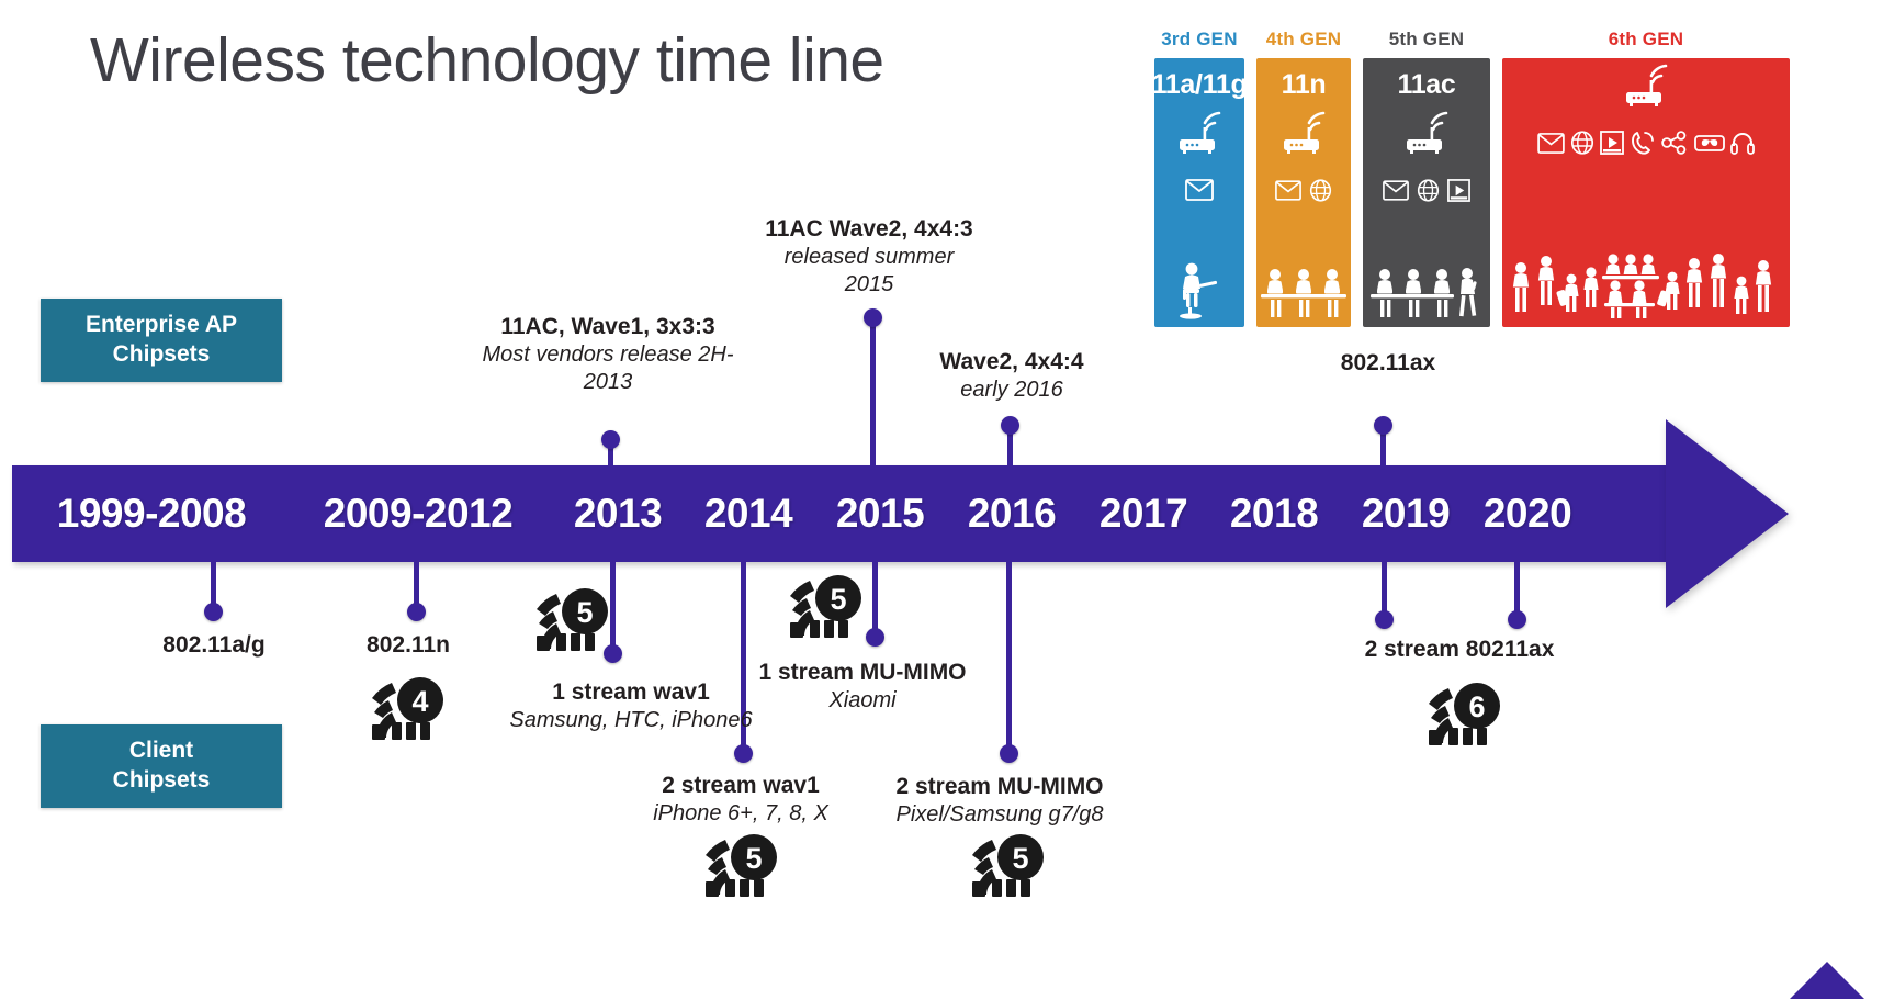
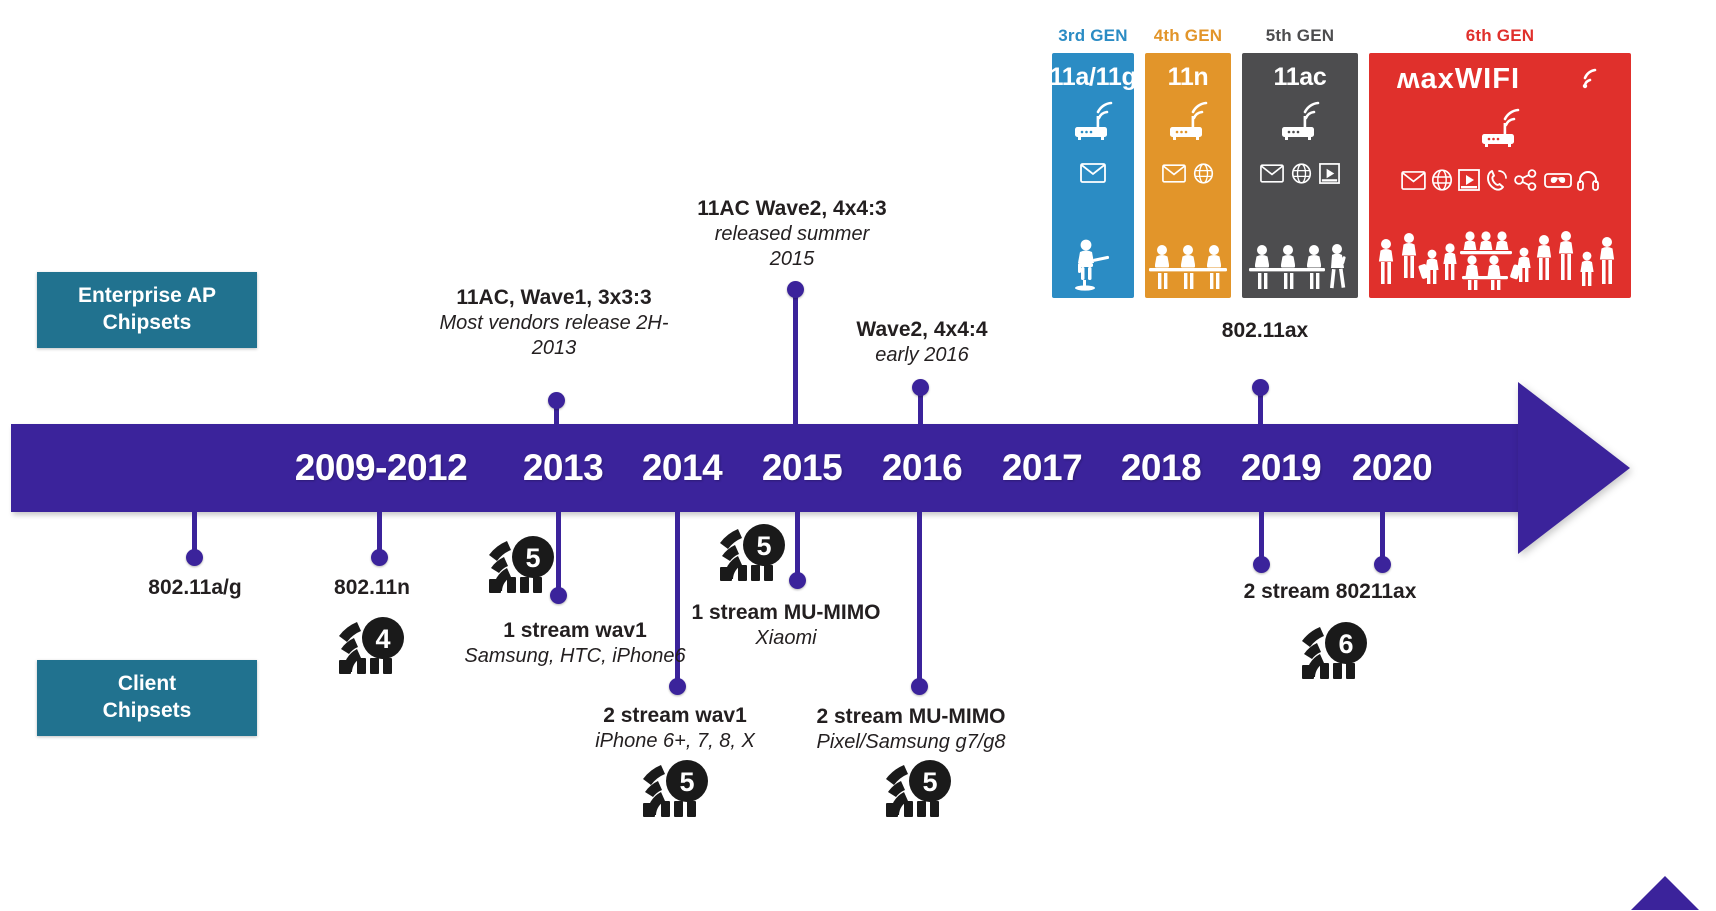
- Wireless technology time line
  3rd GEN
  11a/11g
  4th GEN
  11n
  5th GEN
  11ac
  6th GEN
+ ʍaxWIFI
  Enterprise AP
  Chipsets
  Client
  Chipsets
- 1999-2008
  2009-2012
  2013
  2014
  2015
  2016
  2017
  2018
  2019
  2020
  11AC, Wave1, 3x3:3
  Most vendors release 2H-
  2013
  11AC Wave2, 4x4:3
  released summer
  2015
  Wave2, 4x4:4
  early 2016
  802.11ax
  802.11a/g
  802.11n
  1 stream wav1
  Samsung, HTC, iPhone6
  2 stream wav1
  iPhone 6+, 7, 8, X
  1 stream MU-MIMO
  Xiaomi
  2 stream MU-MIMO
  Pixel/Samsung g7/g8
  2 stream 80211ax
  4
  5
  5
  5
  5
  6
